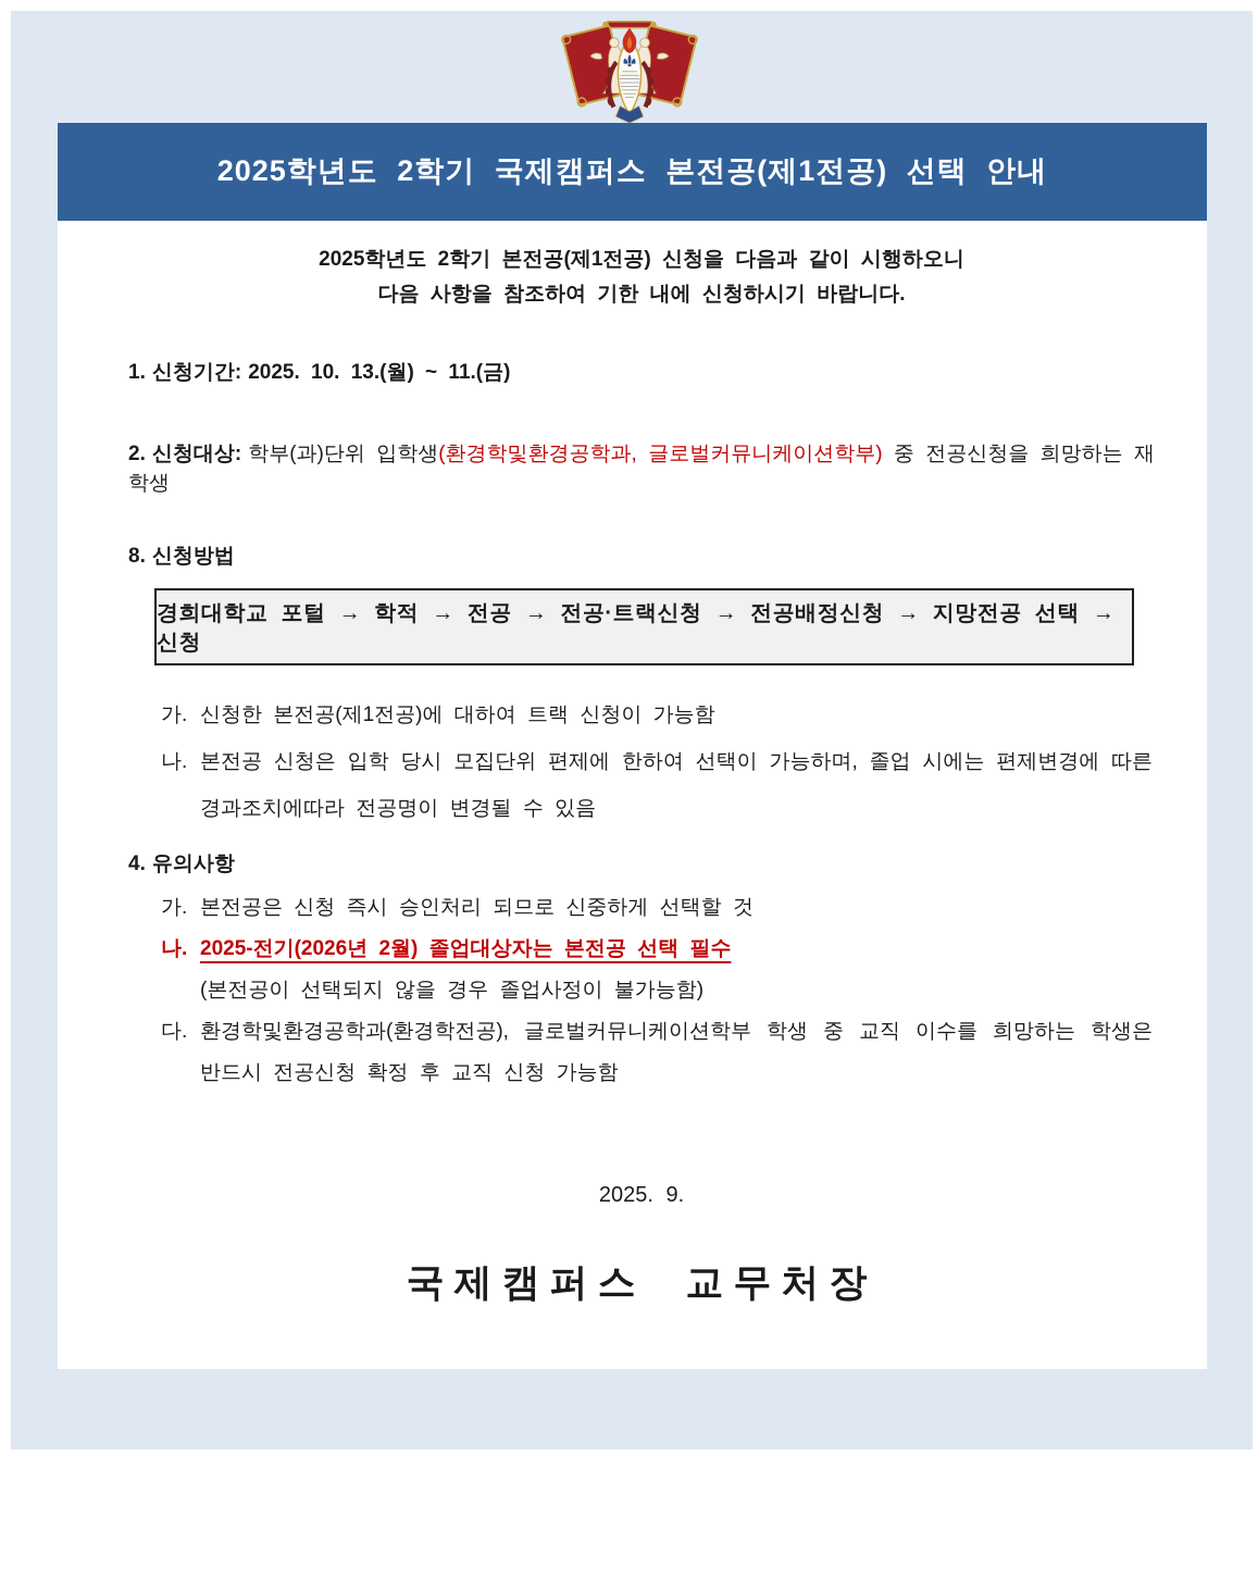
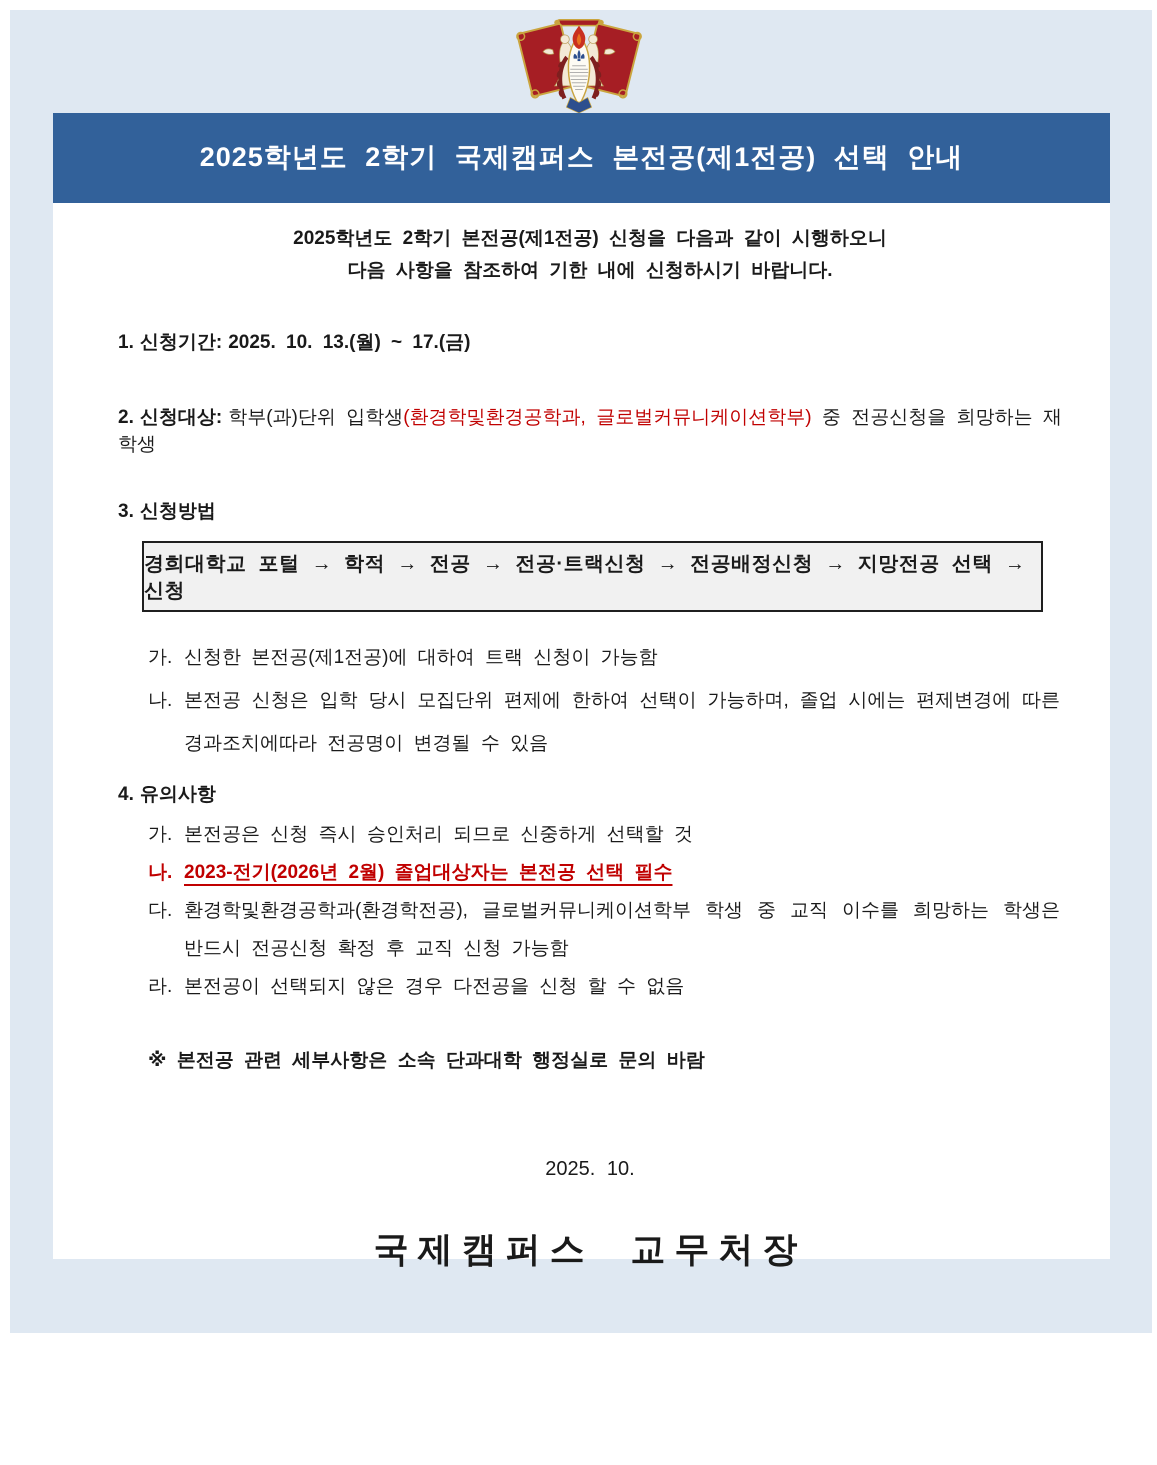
  2025학년도 2학기 국제캠퍼스 본전공(제1전공) 선택 안내
  2025학년도 2학기 본전공(제1전공) 신청을 다음과 같이 시행하오니
  다음 사항을 참조하여 기한 내에 신청하시기 바랍니다.
- 1. 신청기간: 2025. 10. 13.(월) ~ 11.(금)
+ 1. 신청기간: 2025. 10. 13.(월) ~ 17.(금)
  2. 신청대상: 학부(과)단위 입학생(환경학및환경공학과, 글로벌커뮤니케이션학부) 중 전공신청을 희망하는 재학생
- 8. 신청방법
+ 3. 신청방법
  경희대학교 포털 → 학적 → 전공 → 전공·트랙신청 → 전공배정신청 → 지망전공 선택 → 신청
  가.
  신청한 본전공(제1전공)에 대하여 트랙 신청이 가능함
  나.
  본전공 신청은 입학 당시 모집단위 편제에 한하여 선택이 가능하며, 졸업 시에는 편제변경에 따른 경과조치에따라 전공명이 변경될 수 있음
  4. 유의사항
  가.
  본전공은 신청 즉시 승인처리 되므로 신중하게 선택할 것
  나.
- 2025-전기(2026년 2월) 졸업대상자는 본전공 선택 필수
+ 2023-전기(2026년 2월) 졸업대상자는 본전공 선택 필수
- (본전공이 선택되지 않을 경우 졸업사정이 불가능함)
  다.
  환경학및환경공학과(환경학전공), 글로벌커뮤니케이션학부 학생 중 교직 이수를 희망하는 학생은 반드시 전공신청 확정 후 교직 신청 가능함
+ 라.
+ 본전공이 선택되지 않은 경우 다전공을 신청 할 수 없음
+ ※ 본전공 관련 세부사항은 소속 단과대학 행정실로 문의 바람
- 2025. 9.
+ 2025. 10.
  국제캠퍼스 교무처장
